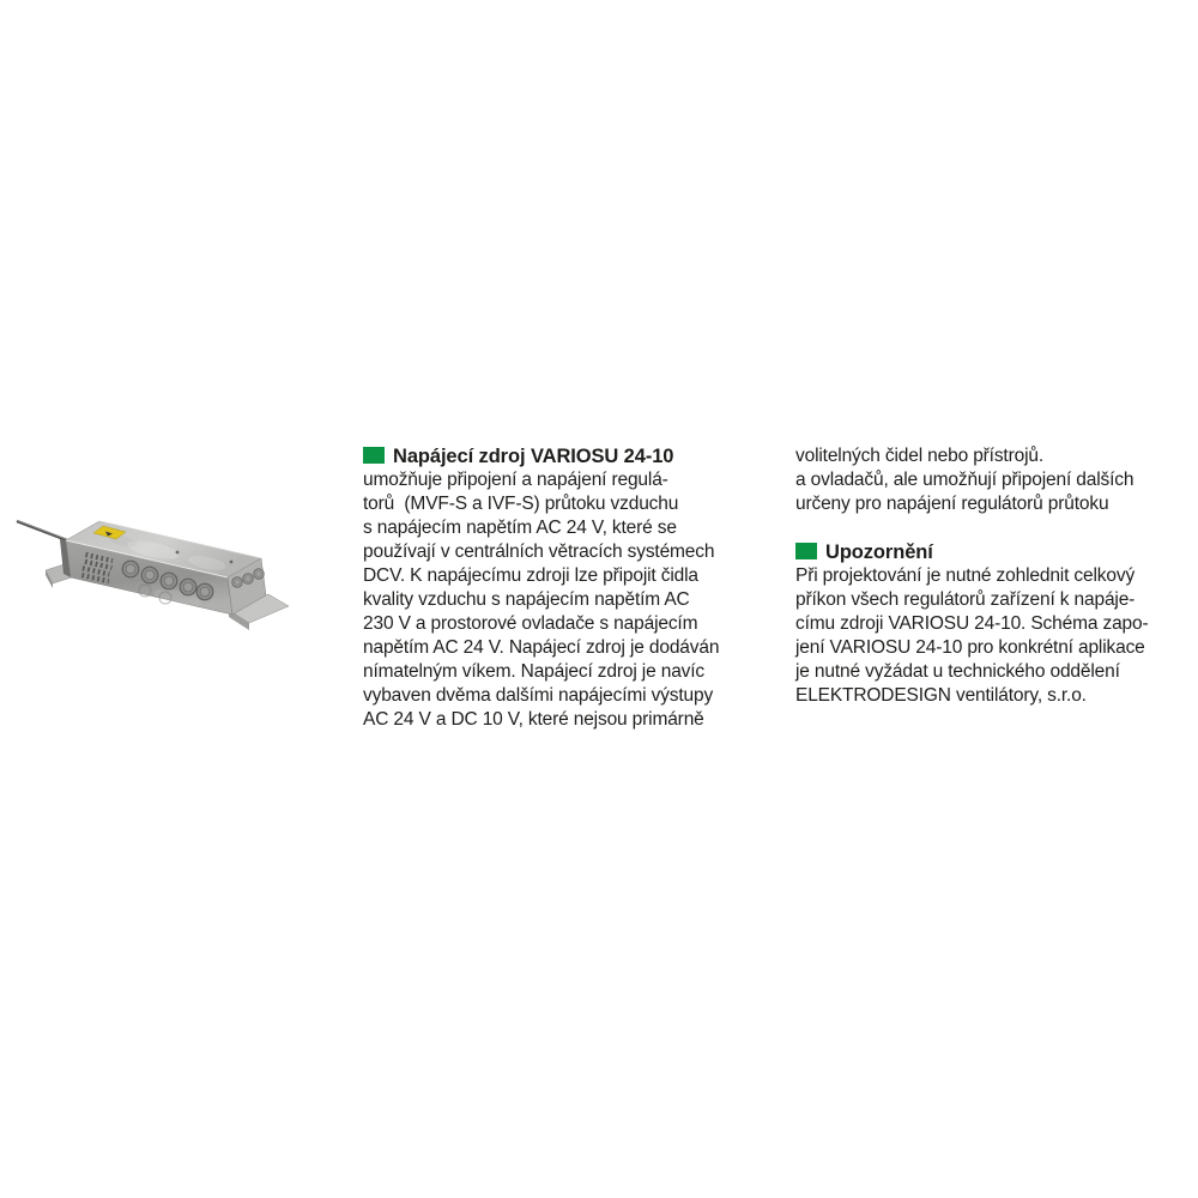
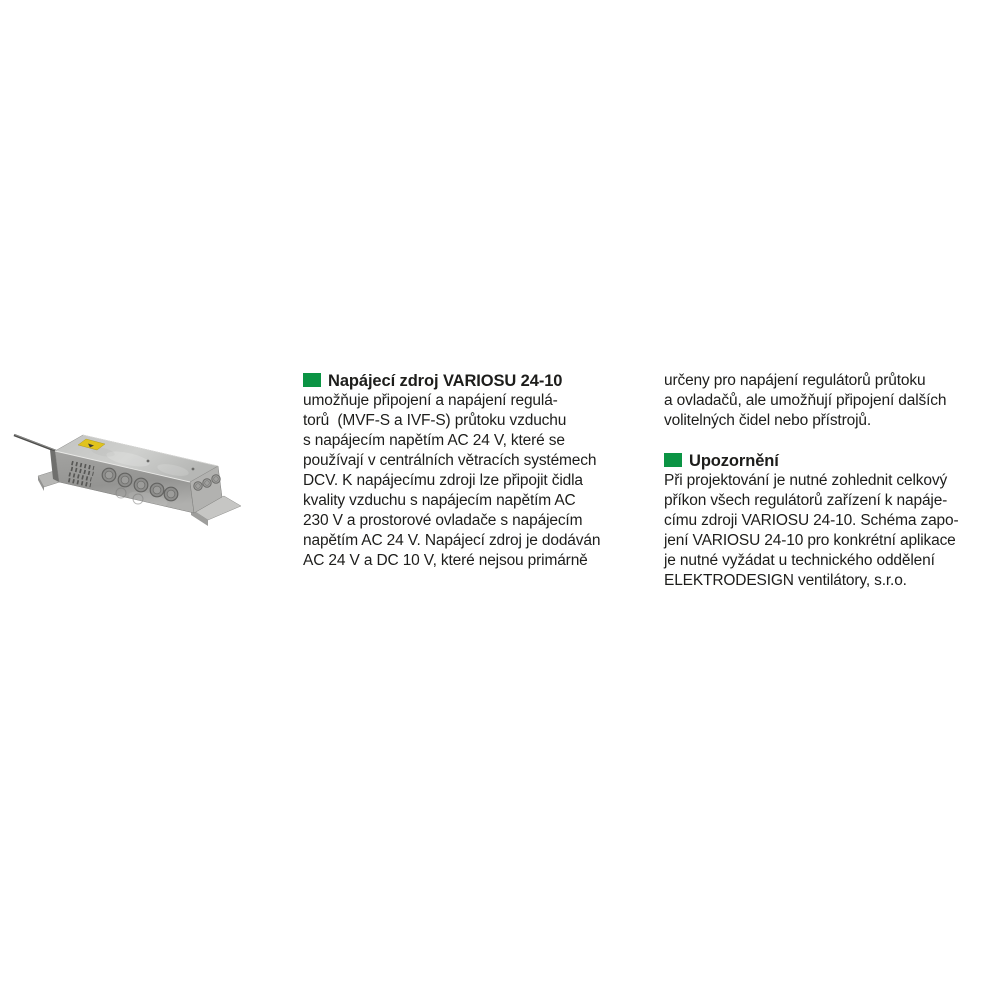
  Napájecí zdroj VARIOSU 24-10
  umožňuje připojení a napájení regulá-
  torů (MVF-S a IVF-S) průtoku vzduchu
  s napájecím napětím AC 24 V, které se
  používají v centrálních větracích systémech
  DCV. K napájecímu zdroji lze připojit čidla
  kvality vzduchu s napájecím napětím AC
  230 V a prostorové ovladače s napájecím
  napětím AC 24 V. Napájecí zdroj je dodáván
- nímatelným víkem. Napájecí zdroj je navíc
- vybaven dvěma dalšími napájecími výstupy
  AC 24 V a DC 10 V, které nejsou primárně
- volitelných čidel nebo přístrojů.
+ určeny pro napájení regulátorů průtoku
  a ovladačů, ale umožňují připojení dalších
- určeny pro napájení regulátorů průtoku
+ volitelných čidel nebo přístrojů.
  Upozornění
  Při projektování je nutné zohlednit celkový
  příkon všech regulátorů zařízení k napáje-
  címu zdroji VARIOSU 24-10. Schéma zapo-
  jení VARIOSU 24-10 pro konkrétní aplikace
  je nutné vyžádat u technického oddělení
  ELEKTRODESIGN ventilátory, s.r.o.
